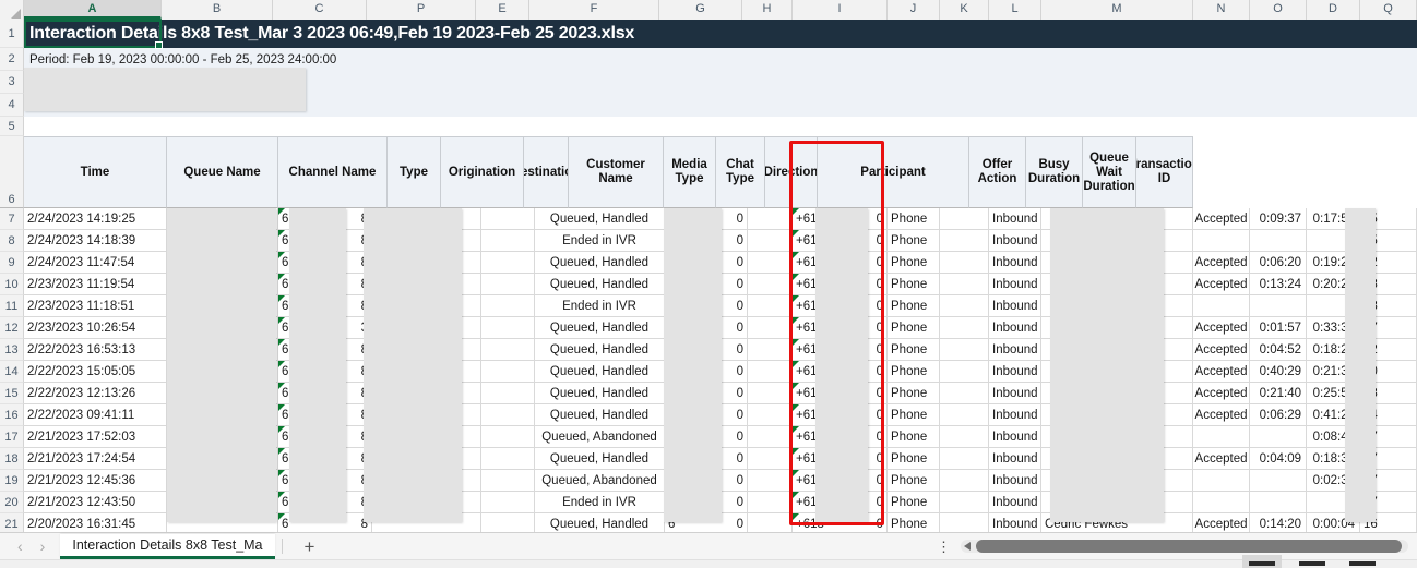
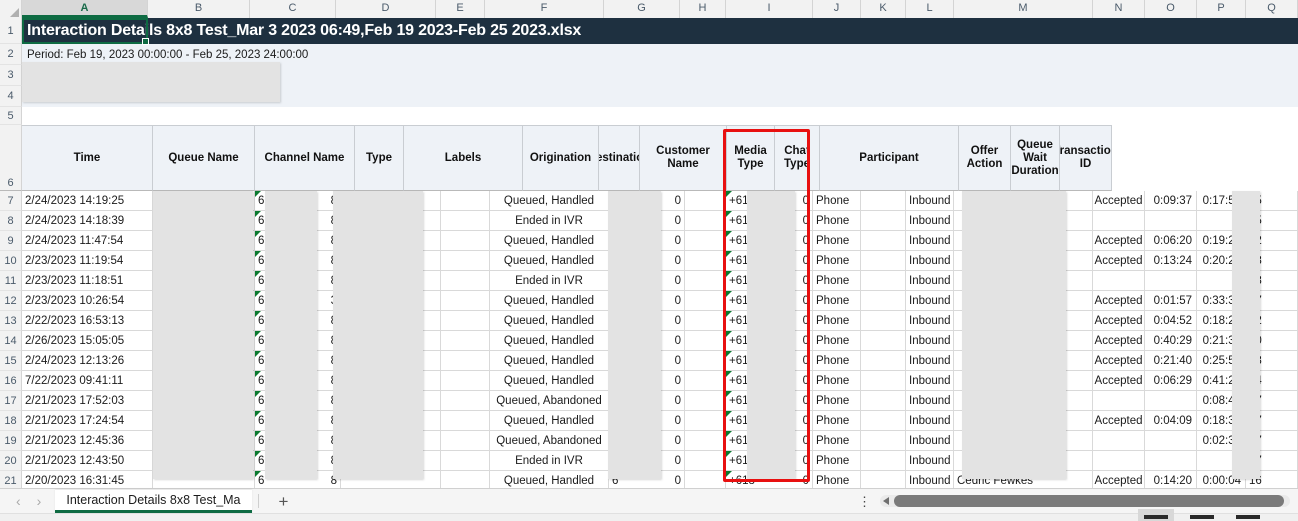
  A
  B
  C
- P
+ D
  E
  F
  G
  H
  I
  J
  K
  L
  M
  N
  O
- D
+ P
  Q
  1
  ls 8x8 Test_Mar 3 2023 06:49,Feb 19 2023-Feb 25 2023.xlsx
  2
  Period: Feb 19, 2023 00:00:00 - Feb 25, 2023 24:00:00
  3
  4
  5
  6
  Time
  Queue Name
  Channel Name
  Type
+ Labels
  Origination
  estinati
  Customer Name
  Media Type
  Chat Type
- Direction
  Participant
  Offer Action
- Busy Duration
  Queue Wait Duration
  ransactio ID
  7
  2/24/2023 14:19:25
  6
  Queued, Handled
  0
  +61
  0
  Phone
  Inbound
  Accepted
  0:09:37
  0:17:
  8
  2/24/2023 14:18:39
  6
  Ended in IVR
  0
  +61
  0
  Phone
  Inbound
  9
  2/24/2023 11:47:54
  6
  Queued, Handled
  0
  +61
  0
  Phone
  Inbound
  Accepted
  0:06:20
  0:19:
  10
  2/23/2023 11:19:54
  6
  Queued, Handled
  0
  +61
  0
  Phone
  Inbound
  Accepted
  0:13:24
  0:20:
  11
  2/23/2023 11:18:51
  6
  Ended in IVR
  0
  +61
  0
  Phone
  Inbound
  12
  2/23/2023 10:26:54
  6
  Queued, Handled
  0
  +61
  0
  Phone
  Inbound
  Accepted
  0:01:57
  0:33:
  13
  2/22/2023 16:53:13
  6
  Queued, Handled
  0
  +61
  0
  Phone
  Inbound
  Accepted
  0:04:52
  0:18:
  14
- 2/22/2023 15:05:05
+ 2/26/2023 15:05:05
  6
  Queued, Handled
  0
  +61
  0
  Phone
  Inbound
  Accepted
  0:40:29
  0:21:
  15
- 2/22/2023 12:13:26
+ 2/24/2023 12:13:26
  6
  Queued, Handled
  0
  +61
  0
  Phone
  Inbound
  Accepted
  0:21:40
  0:25:
  16
- 2/22/2023 09:41:11
+ 7/22/2023 09:41:11
  6
  Queued, Handled
  0
  +61
  0
  Phone
  Inbound
  Accepted
  0:06:29
  0:41:
  17
  2/21/2023 17:52:03
  6
  Queued, Abandoned
  0
  +61
  0
  Phone
  Inbound
  0:08:
  18
  2/21/2023 17:24:54
  6
  Queued, Handled
  0
  +61
  0
  Phone
  Inbound
  Accepted
  0:04:09
  0:18:
  19
  2/21/2023 12:45:36
  6
  Queued, Abandoned
  0
  +61
  0
  Phone
  Inbound
  0:02:
  20
  2/21/2023 12:43:50
  6
  Ended in IVR
  0
  +61
  0
  Phone
  Inbound
  21
  2/20/2023 16:31:45
  6
  8
  Queued, Handled
  6
  0
  +618
  0
  Phone
  Inbound
  Cedric Fewkes
  Accepted
  0:14:20
  0:00:04
  16
  ‹
  ›
  Interaction Details 8x8 Test_Ma
  +
  ⋮
